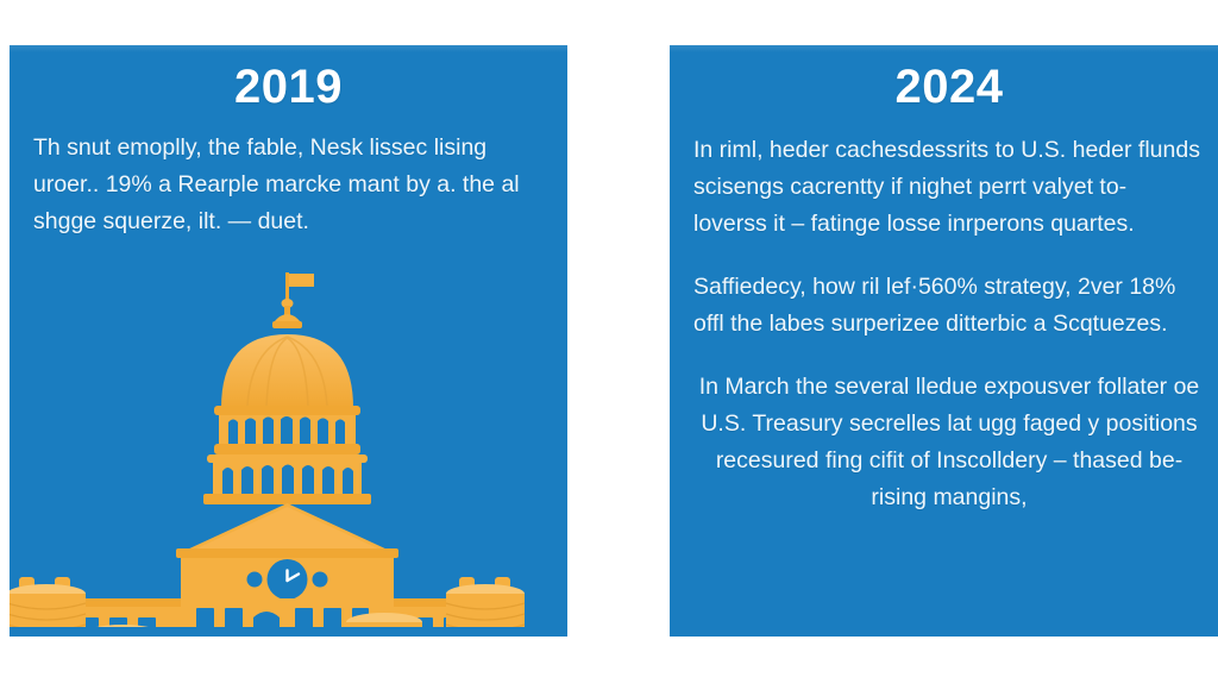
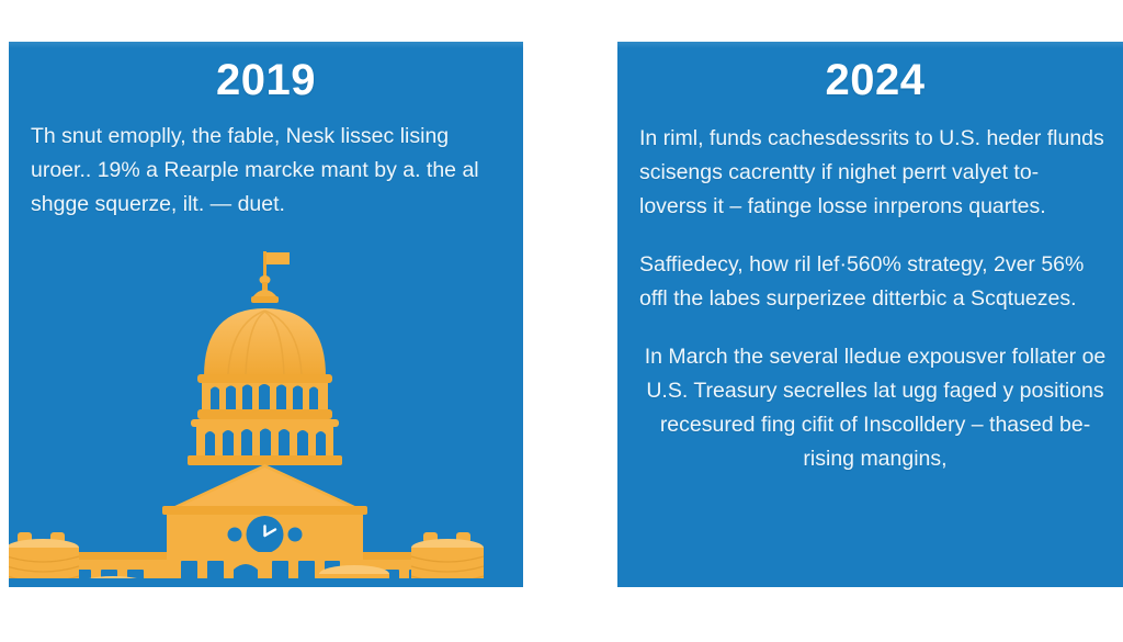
  2019
  Th snut emoplly, the fable, Nesk lissec lising uroer.. 19% a Rearple marcke mant by a. the al shgge squerze, ilt. — duet.
  2024
- In riml, heder cachesdessrits to U.S. heder flunds scisengs cacrentty if nighet perrt valyet to- loverss it – fatinge losse inrperons quartes.
+ In riml, funds cachesdessrits to U.S. heder flunds scisengs cacrentty if nighet perrt valyet to- loverss it – fatinge losse inrperons quartes.
- Saffiedecy, how ril lef·560% strategy, 2ver 18% offl the labes surperizee ditterbic a Scqtuezes.
+ Saffiedecy, how ril lef·560% strategy, 2ver 56% offl the labes surperizee ditterbic a Scqtuezes.
  In March the several lledue expousver follater oe U.S. Treasury secrelles lat ugg faged y positions recesured fing cifit of Inscolldery – thased be-rising mangins,
